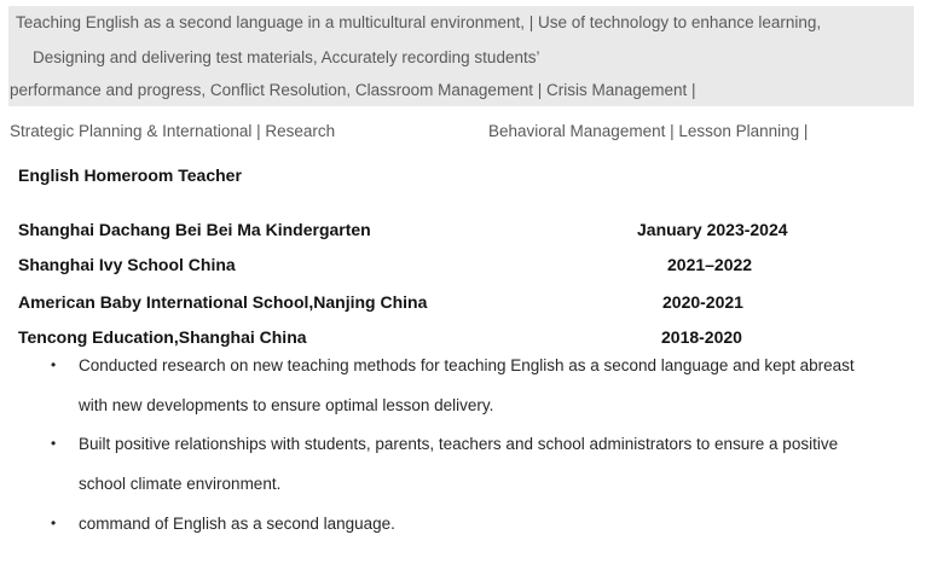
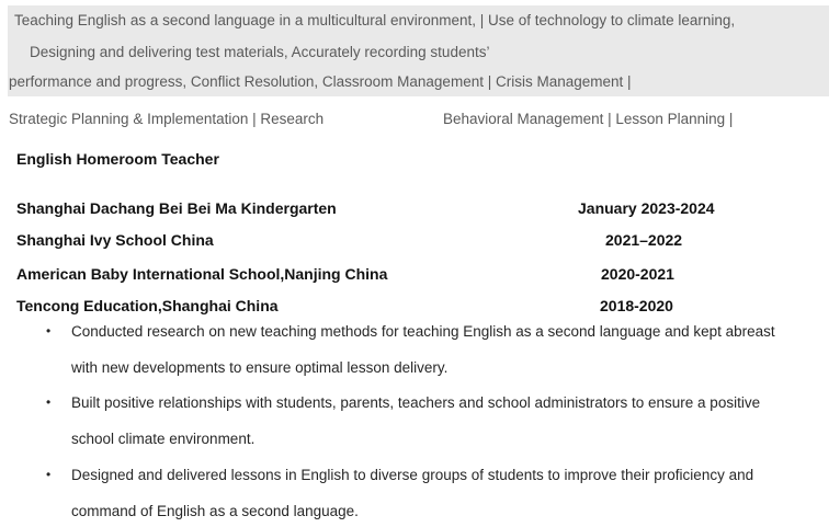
- Teaching English as a second language in a multicultural environment, | Use of technology to enhance learning,
+ Teaching English as a second language in a multicultural environment, | Use of technology to climate learning,
  Designing and delivering test materials, Accurately recording students’
  performance and progress, Conflict Resolution, Classroom Management | Crisis Management |
- Strategic Planning & International | Research
+ Strategic Planning & Implementation | Research
  Behavioral Management | Lesson Planning |
  English Homeroom Teacher
  Shanghai Dachang Bei Bei Ma Kindergarten
  January 2023-2024
  Shanghai Ivy School China
  2021–2022
  American Baby International School,Nanjing China
  2020-2021
  Tencong Education,Shanghai China
  2018-2020
  •
  Conducted research on new teaching methods for teaching English as a second language and kept abreast
  with new developments to ensure optimal lesson delivery.
  •
  Built positive relationships with students, parents, teachers and school administrators to ensure a positive
  school climate environment.
  •
+ Designed and delivered lessons in English to diverse groups of students to improve their proficiency and
  command of English as a second language.
